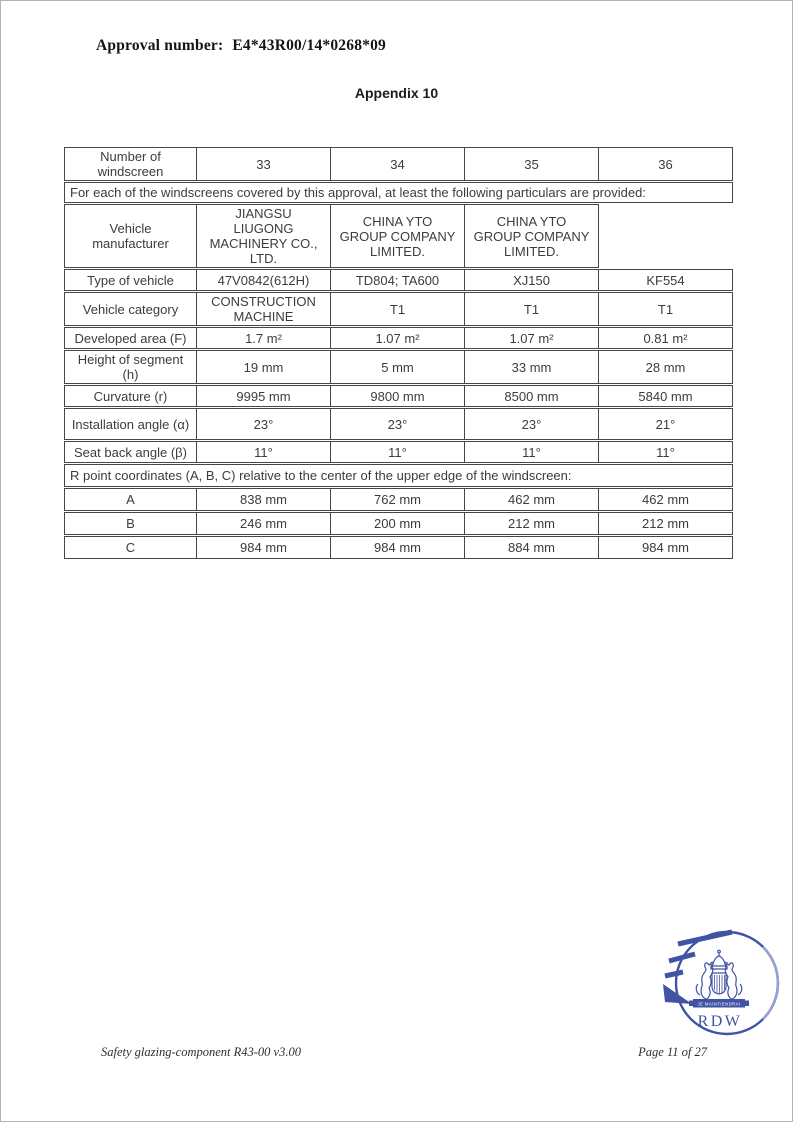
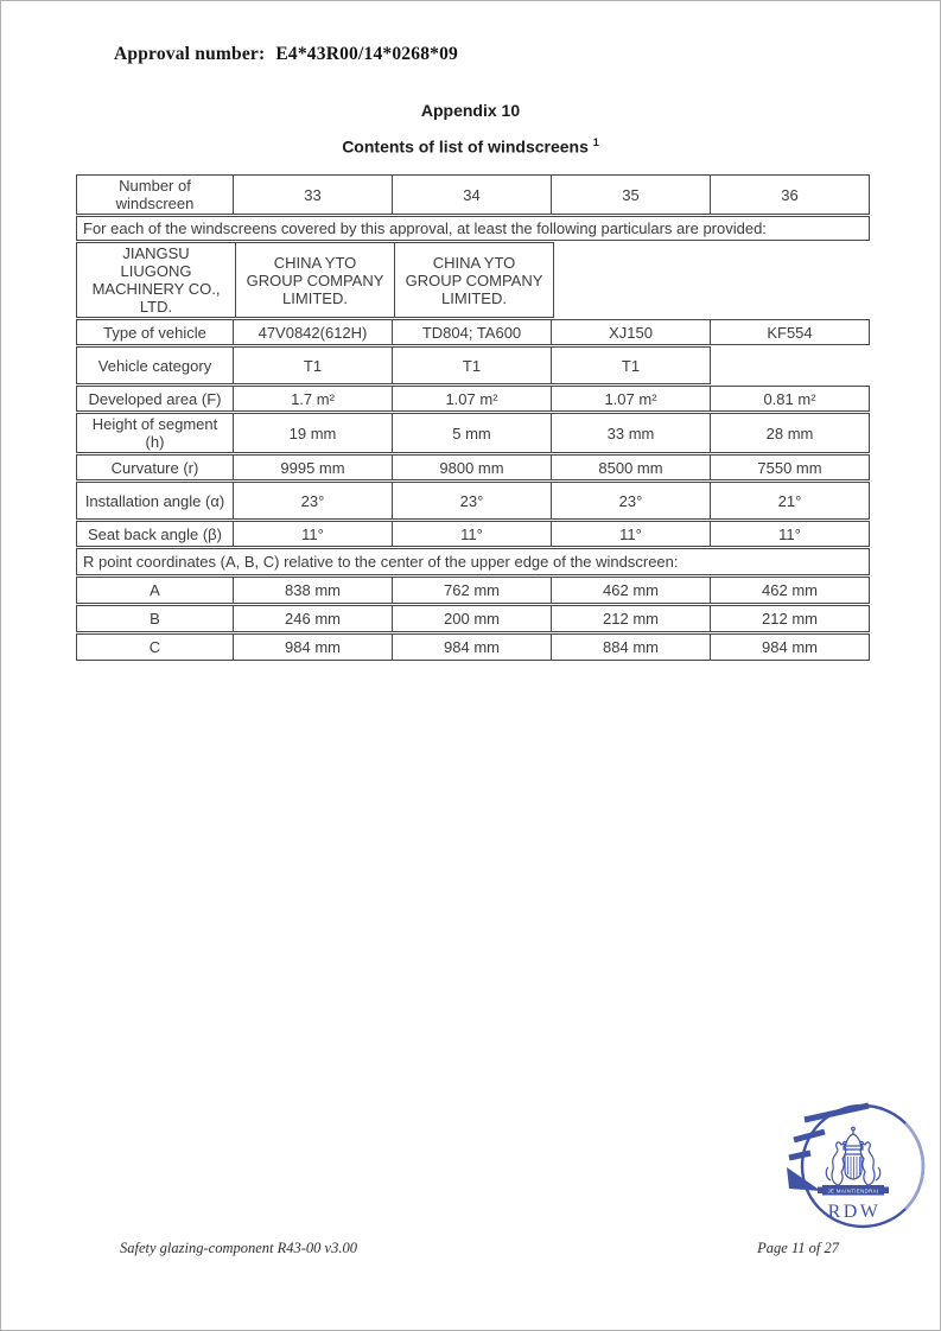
  Approval number: E4*43R00/14*0268*09
  Appendix 10
+ Contents of list of windscreens 1
  Number of windscreen
  33
  34
  35
  36
  For each of the windscreens covered by this approval, at least the following particulars are provided:
- Vehicle manufacturer
  JIANGSU LIUGONG MACHINERY CO., LTD.
  CHINA YTO GROUP COMPANY LIMITED.
  CHINA YTO GROUP COMPANY LIMITED.
  Type of vehicle
  47V0842(612H)
  TD804; TA600
  XJ150
  KF554
  Vehicle category
- CONSTRUCTION MACHINE
  T1
  T1
  T1
  Developed area (F)
  1.7 m²
  1.07 m²
  1.07 m²
  0.81 m²
  Height of segment (h)
  19 mm
  5 mm
  33 mm
  28 mm
  Curvature (r)
  9995 mm
  9800 mm
  8500 mm
- 5840 mm
+ 7550 mm
  Installation angle (α)
  23°
  23°
  23°
  21°
  Seat back angle (β)
  11°
  11°
  11°
  11°
  R point coordinates (A, B, C) relative to the center of the upper edge of the windscreen:
  A
  838 mm
  762 mm
  462 mm
  462 mm
  B
  246 mm
  200 mm
  212 mm
  212 mm
  C
  984 mm
  984 mm
  884 mm
  984 mm
  RDW
  Safety glazing-component R43-00 v3.00
  Page 11 of 27
